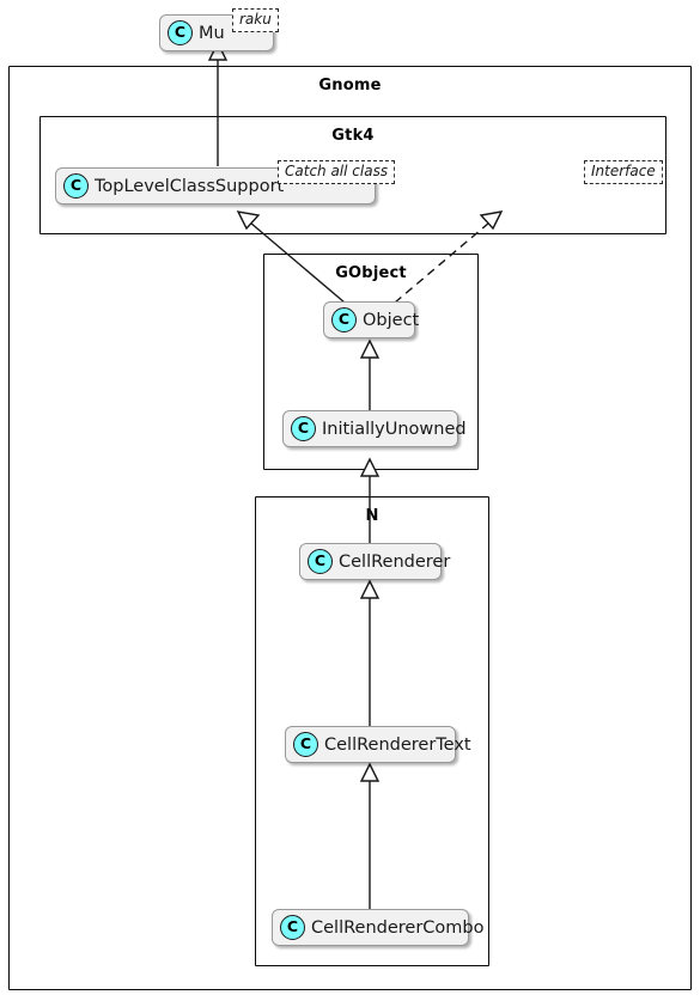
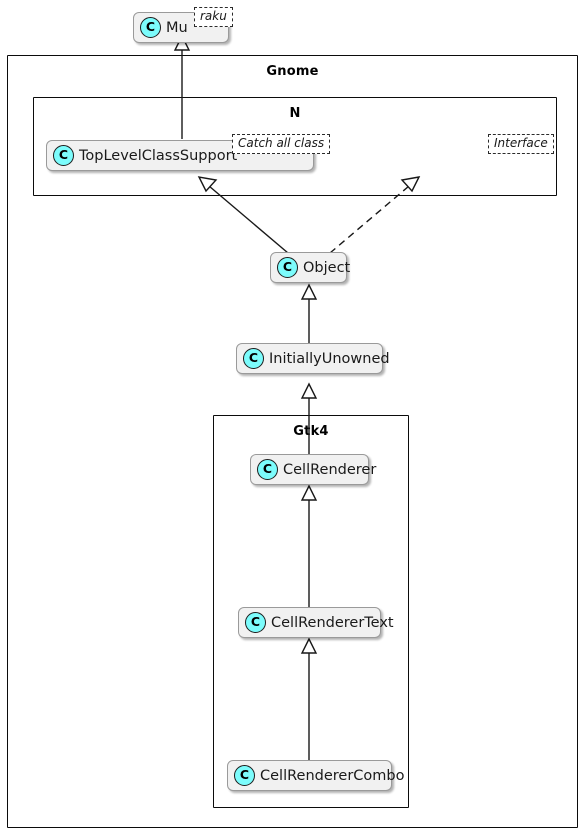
  Gnome
- Gtk4
+ N
- GObject
- N
+ Gtk4
  C
  Mu
  raku
  C
  TopLevelClassSupport
  Catch all class
  Interface
  C
  Object
  C
  InitiallyUnowned
  C
  CellRenderer
  C
  CellRendererText
  C
  CellRendererCombo
